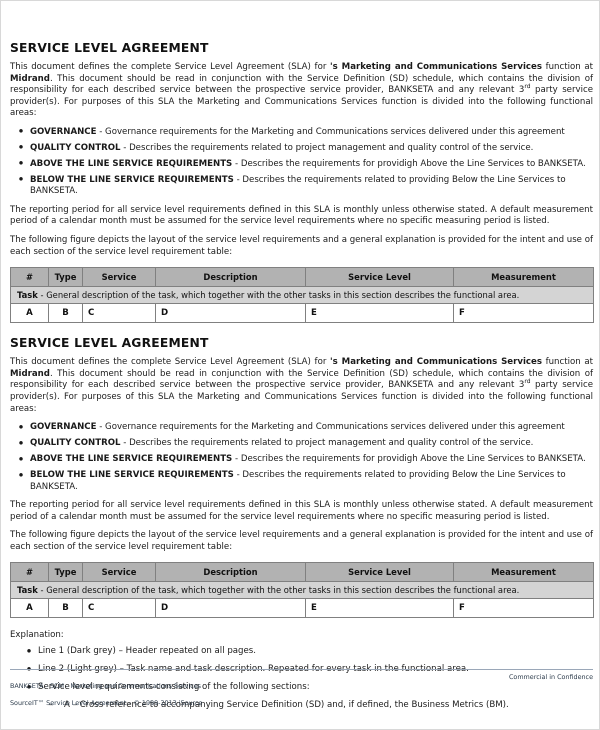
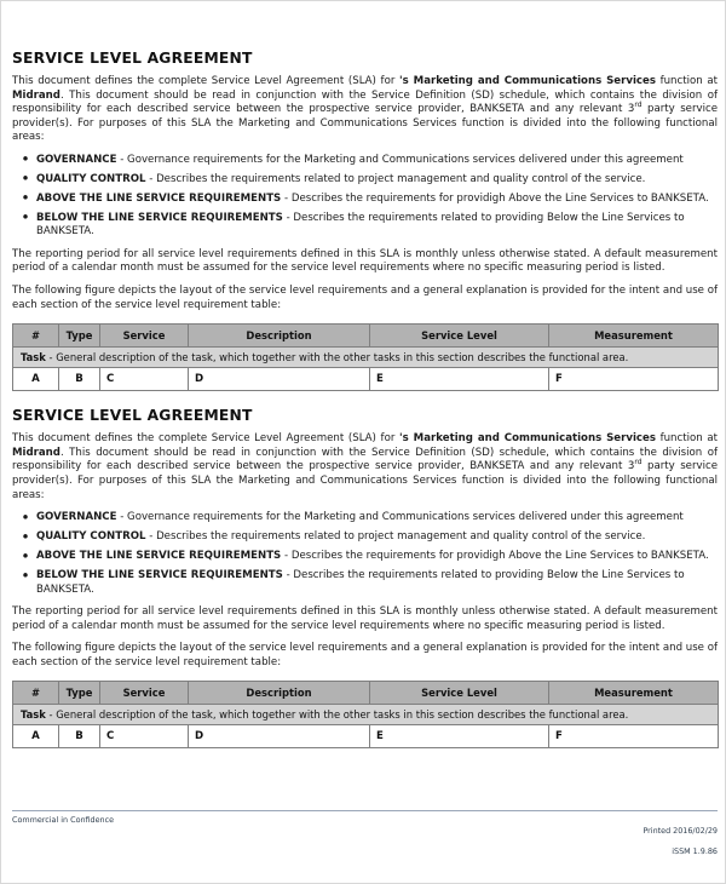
  SERVICE LEVEL AGREEMENT
  This document defines the complete Service Level Agreement (SLA) for 's Marketing and Communications Services function at Midrand. This document should be read in conjunction with the Service Definition (SD) schedule, which contains the division of responsibility for each described service between the prospective service provider, BANKSETA and any relevant 3 party service provider(s). For purposes of this SLA the Marketing and Communications Services function is divided into the following functional areas:
  GOVERNANCE - Governance requirements for the Marketing and Communications services delivered under this agreement
  QUALITY CONTROL - Describes the requirements related to project management and quality control of the service.
  ABOVE THE LINE SERVICE REQUIREMENTS - Describes the requirements for providigh Above the Line Services to BANKSETA.
  BELOW THE LINE SERVICE REQUIREMENTS - Describes the requirements related to providing Below the Line Services to BANKSETA.
  The reporting period for all service level requirements defined in this SLA is monthly unless otherwise stated. A default measurement period of a calendar month must be assumed for the service level requirements where no specific measuring period is listed.
  The following figure depicts the layout of the service level requirements and a general explanation is provided for the intent and use of each section of the service level requirement table:
  #	Type	Service	Description	Service Level	Measurement
  Task - General description of the task, which together with the other tasks in this section describes the functional area.
  A	B	C	D	E	F
  SERVICE LEVEL AGREEMENT
  This document defines the complete Service Level Agreement (SLA) for 's Marketing and Communications Services function at Midrand. This document should be read in conjunction with the Service Definition (SD) schedule, which contains the division of responsibility for each described service between the prospective service provider, BANKSETA and any relevant 3 party service provider(s). For purposes of this SLA the Marketing and Communications Services function is divided into the following functional areas:
  GOVERNANCE - Governance requirements for the Marketing and Communications services delivered under this agreement
  QUALITY CONTROL - Describes the requirements related to project management and quality control of the service.
  ABOVE THE LINE SERVICE REQUIREMENTS - Describes the requirements for providigh Above the Line Services to BANKSETA.
  BELOW THE LINE SERVICE REQUIREMENTS - Describes the requirements related to providing Below the Line Services to BANKSETA.
  The reporting period for all service level requirements defined in this SLA is monthly unless otherwise stated. A default measurement period of a calendar month must be assumed for the service level requirements where no specific measuring period is listed.
  The following figure depicts the layout of the service level requirements and a general explanation is provided for the intent and use of each section of the service level requirement table:
  #	Type	Service	Description	Service Level	Measurement
  Task - General description of the task, which together with the other tasks in this section describes the functional area.
  A	B	C	D	E	F
- Explanation:
- Line 1 (Dark grey) – Header repeated on all pages.
- Line 2 (Light grey) – Task name and task description. Repeated for every task in the functional area.
- Service level requirements consisting of the following sections:
- A – Cross reference to accompanying Service Definition (SD) and, if defined, the Business Metrics (BM).
- BANKSETA - SCM - Marketing and Communications Services
- SourceIT™ Service Level Agreement – © 1999-2013 iSource
  Commercial in Confidence
+ Printed 2016/02/29
+ iSSM 1.9.86
